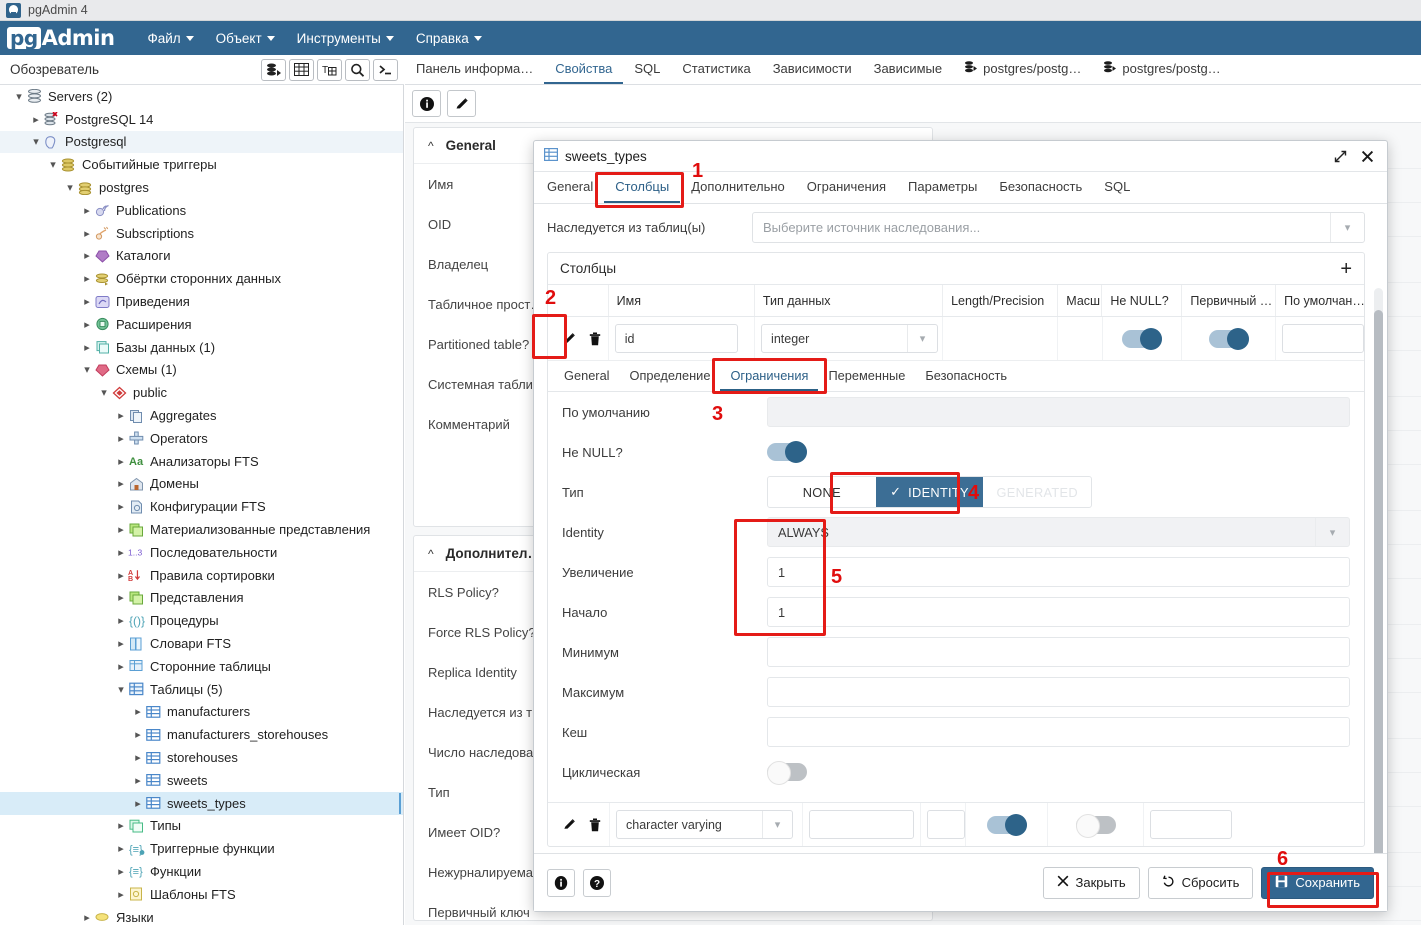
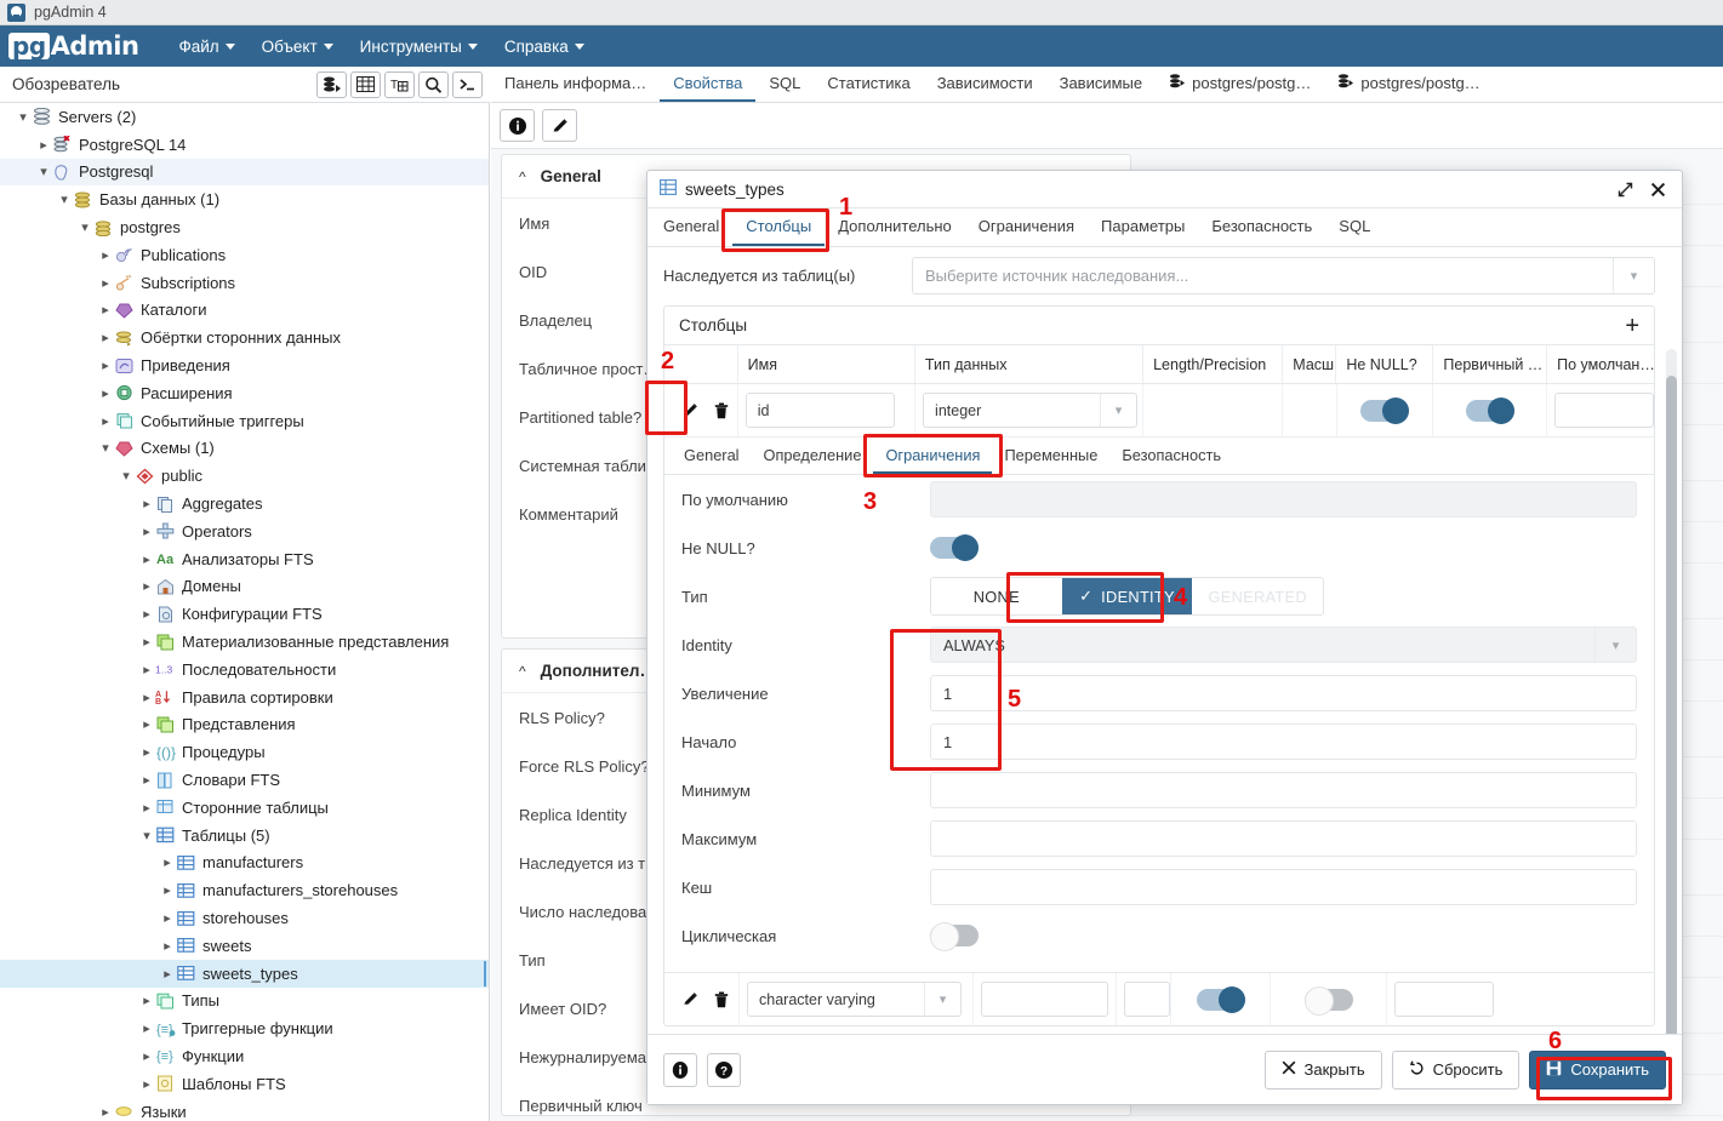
  pgAdmin 4
  pg
  Admin
  Файл
  Объект
  Инструменты
  Справка
  Обозреватель
  T
  ▾
  Servers (2)
  ▸
  PostgreSQL 14
  ▾
  Postgresql
  ▾
- Событийные триггеры
+ Базы данных (1)
  ▾
  postgres
  ▸
  Publications
  ▸
  Subscriptions
  ▸
  Каталоги
  ▸
  Обёртки сторонних данных
  ▸
  Приведения
  ▸
  Расширения
  ▸
- Базы данных (1)
+ Событийные триггеры
  ▾
  Схемы (1)
  ▾
  public
  ▸
  Aggregates
  ▸
  Operators
  ▸
  Aa
  Анализаторы FTS
  ▸
  Домены
  ▸
  Конфигурации FTS
  ▸
  Материализованные представления
  ▸
  1..3
  Последовательности
  ▸
  A
  B
  Правила сортировки
  ▸
  Представления
  ▸
  {()}
  Процедуры
  ▸
  Словари FTS
  ▸
  Сторонние таблицы
  ▾
  Таблицы (5)
  ▸
  manufacturers
  ▸
  manufacturers_storehouses
  ▸
  storehouses
  ▸
  sweets
  ▸
  sweets_types
  ▸
  Типы
  ▸
  {≡}
  Триггерные функции
  ▸
  {≡}
  Функции
  ▸
  Шаблоны FTS
  ▸
  Языки
  Панель информа…
  Свойства
  SQL
  Статистика
  Зависимости
  Зависимые
  postgres/postg…
  postgres/postg…
  ^
  General
  Имя
  OID
  Владелец
  Табличное прост
  Partitioned table?
  Системная табли
  Комментарий
  ^
  Дополнител
  RLS Policy?
  Force RLS Policy
  Replica Identity
  Наследуется из т
  Число наследова
  Тип
  Имеет OID?
  Нежурналируема
  Первичный ключ
  sweets_types
  General
  Столбцы
  Дополнительно
  Ограничения
  Параметры
  Безопасность
  SQL
  Наследуется из таблиц(ы)
  Выберите источник наследования...
  ▾
  Столбцы
  +
  Имя
  Тип данных
  Length/Precision
  Масш
  Не NULL?
  Первичный …
  По умолчан…
  id
  integer
  ▾
  General
  Определение
  Ограничения
  Переменные
  Безопасность
  По умолчанию
  Не NULL?
  Тип
  NONE
  ✓
  IDENTITY
  GENERATED
  Identity
  ALWAYS
  ▾
  Увеличение
  1
  Начало
  1
  Минимум
  Максимум
  Кеш
  Циклическая
  character varying
  ▾
  ?
  Закрыть
  Сбросить
  Сохранить
  1
  2
  3
  4
  5
  6
